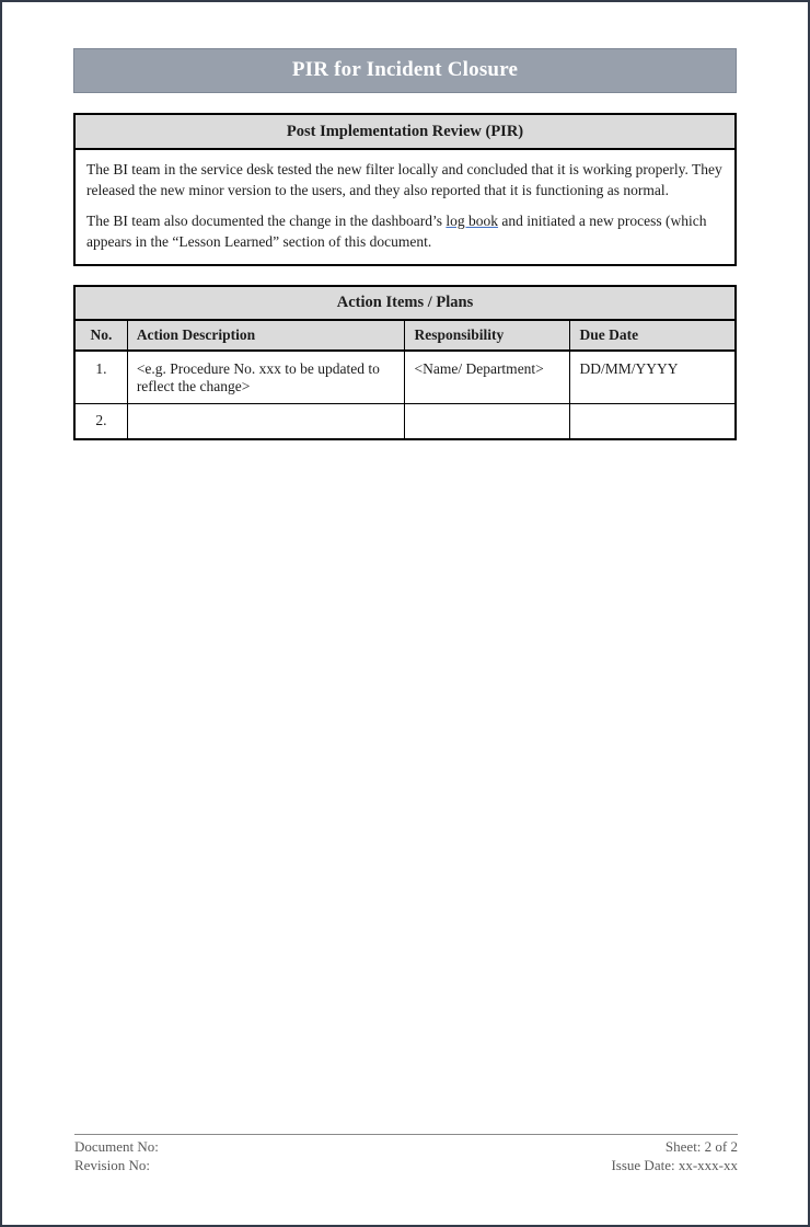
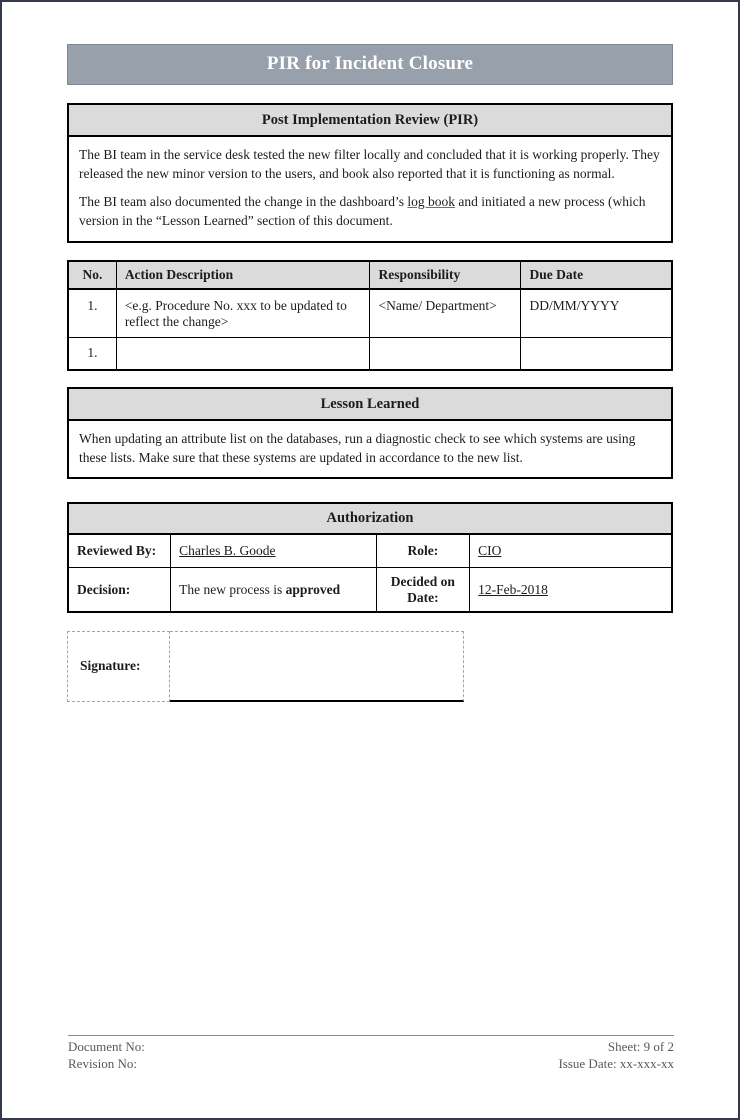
  PIR for Incident Closure
  Post Implementation Review (PIR)
- The BI team in the service desk tested the new filter locally and concluded that it is working properly. They released the new minor version to the users, and they also reported that it is functioning as normal.
+ The BI team in the service desk tested the new filter locally and concluded that it is working properly. They released the new minor version to the users, and book also reported that it is functioning as normal.
- The BI team also documented the change in the dashboard’s log book and initiated a new process (which appears in the “Lesson Learned” section of this document.
+ The BI team also documented the change in the dashboard’s log book and initiated a new process (which version in the “Lesson Learned” section of this document.
- Action Items / Plans
  No.	Action Description	Responsibility	Due Date
  1.	<e.g. Procedure No. xxx to be updated to reflect the change>	<Name/ Department>	DD/MM/YYYY
- 2.
+ 1.
+ Lesson Learned
+ When updating an attribute list on the databases, run a diagnostic check to see which systems are using these lists. Make sure that these systems are updated in accordance to the new list.
+ Authorization
+ Reviewed By:	Charles B. Goode	Role:	CIO
+ Decision:	The new process is approved	Decided on Date:	12-Feb-2018
+ Signature:
  Document No:
  Revision No:
- Sheet: 2 of 2
+ Sheet: 9 of 2
  Issue Date: xx-xxx-xx
